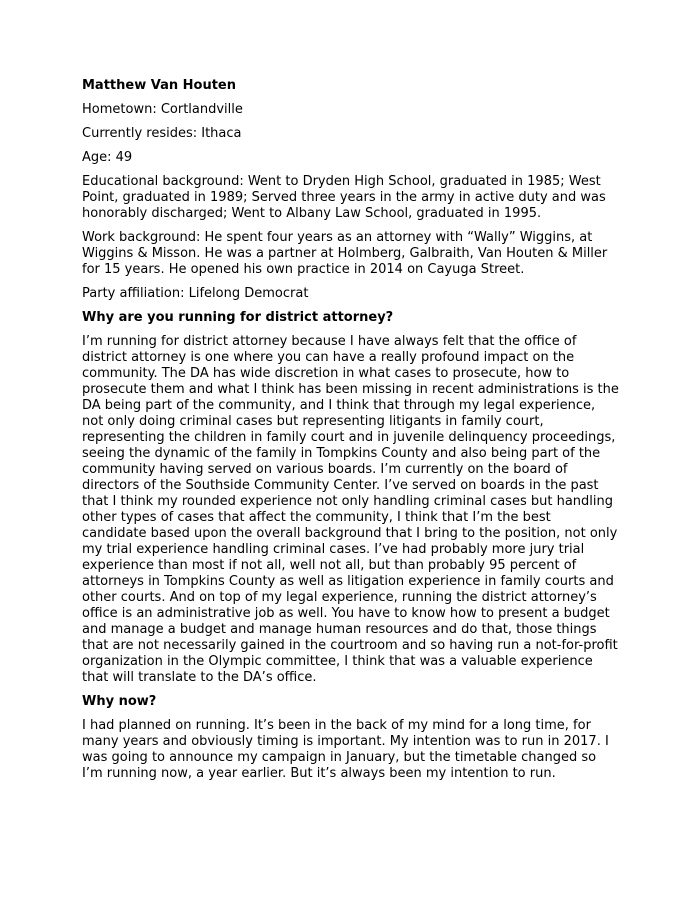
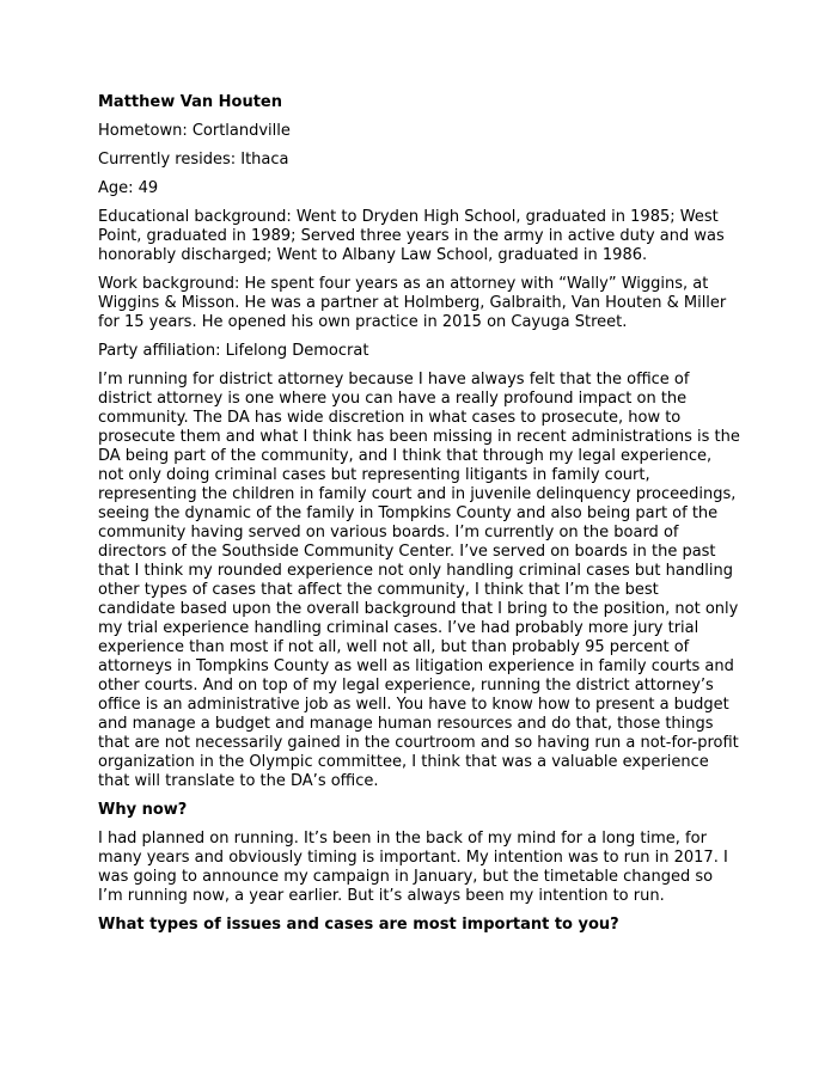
  Matthew Van Houten
  Hometown: Cortlandville
  Currently resides: Ithaca
  Age: 49
- Educational background: Went to Dryden High School, graduated in 1985; West Point, graduated in 1989; Served three years in the army in active duty and was honorably discharged; Went to Albany Law School, graduated in 1995.
+ Educational background: Went to Dryden High School, graduated in 1985; West Point, graduated in 1989; Served three years in the army in active duty and was honorably discharged; Went to Albany Law School, graduated in 1986.
- Work background: He spent four years as an attorney with “Wally” Wiggins, at Wiggins & Misson. He was a partner at Holmberg, Galbraith, Van Houten & Miller for 15 years. He opened his own practice in 2014 on Cayuga Street.
+ Work background: He spent four years as an attorney with “Wally” Wiggins, at Wiggins & Misson. He was a partner at Holmberg, Galbraith, Van Houten & Miller for 15 years. He opened his own practice in 2015 on Cayuga Street.
  Party affiliation: Lifelong Democrat
- Why are you running for district attorney?
  I’m running for district attorney because I have always felt that the office of district attorney is one where you can have a really profound impact on the community. The DA has wide discretion in what cases to prosecute, how to prosecute them and what I think has been missing in recent administrations is the DA being part of the community, and I think that through my legal experience, not only doing criminal cases but representing litigants in family court, representing the children in family court and in juvenile delinquency proceedings, seeing the dynamic of the family in Tompkins County and also being part of the community having served on various boards. I’m currently on the board of directors of the Southside Community Center. I’ve served on boards in the past that I think my rounded experience not only handling criminal cases but handling other types of cases that affect the community, I think that I’m the best candidate based upon the overall background that I bring to the position, not only my trial experience handling criminal cases. I’ve had probably more jury trial experience than most if not all, well not all, but than probably 95 percent of attorneys in Tompkins County as well as litigation experience in family courts and other courts. And on top of my legal experience, running the district attorney’s office is an administrative job as well. You have to know how to present a budget and manage a budget and manage human resources and do that, those things that are not necessarily gained in the courtroom and so having run a not-for-profit organization in the Olympic committee, I think that was a valuable experience that will translate to the DA’s office.
  Why now?
  I had planned on running. It’s been in the back of my mind for a long time, for many years and obviously timing is important. My intention was to run in 2017. I was going to announce my campaign in January, but the timetable changed so I’m running now, a year earlier. But it’s always been my intention to run.
+ What types of issues and cases are most important to you?
